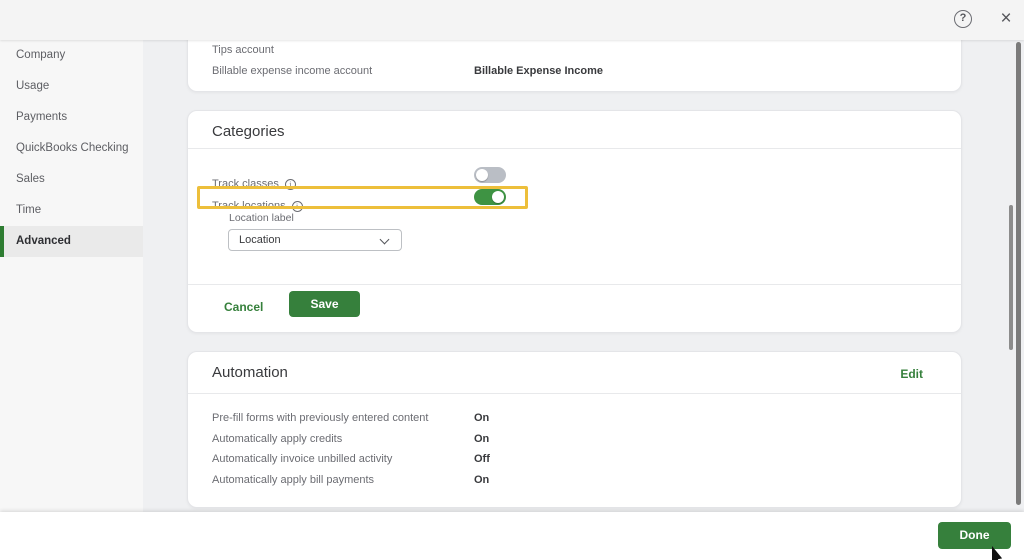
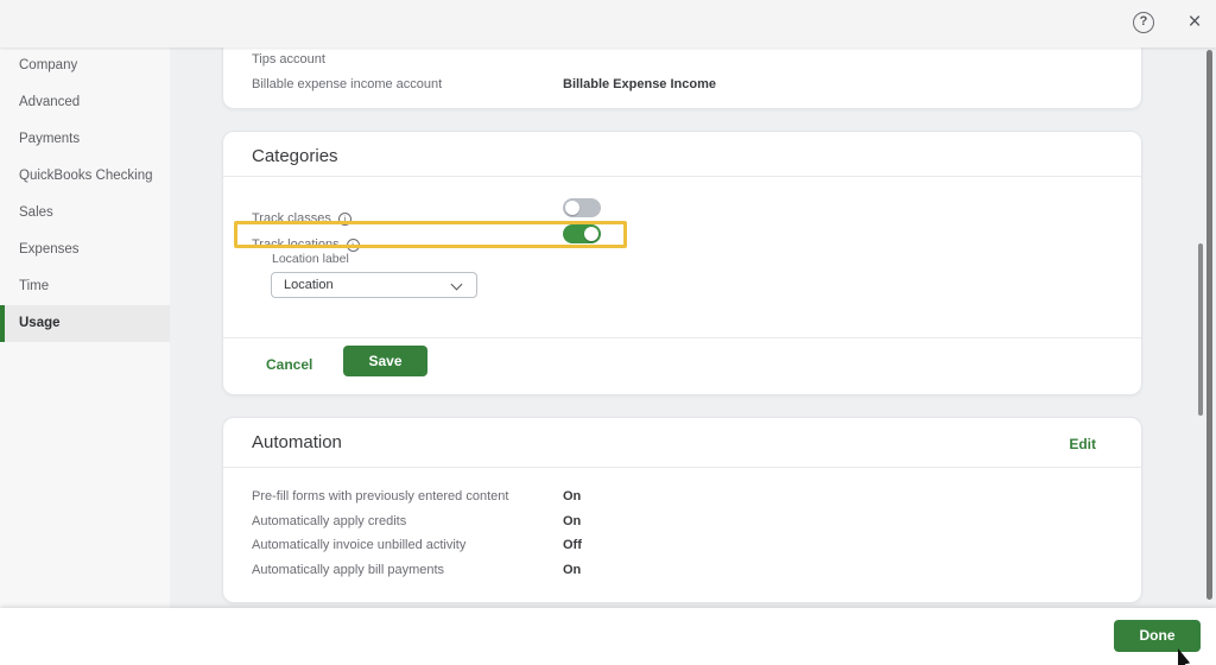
  ?
  ×
  Company
- Usage
+ Advanced
  Payments
  QuickBooks Checking
  Sales
+ Expenses
  Time
- Advanced
+ Usage
  Tips account
  Billable expense income account
  Billable Expense Income
  Categories
  Track classes
  i
  Track locations
  i
  Location label
  Location
  Cancel
  Save
  Automation
  Edit
  Pre-fill forms with previously entered content
  On
  Automatically apply credits
  On
  Automatically invoice unbilled activity
  Off
  Automatically apply bill payments
  On
  Done
